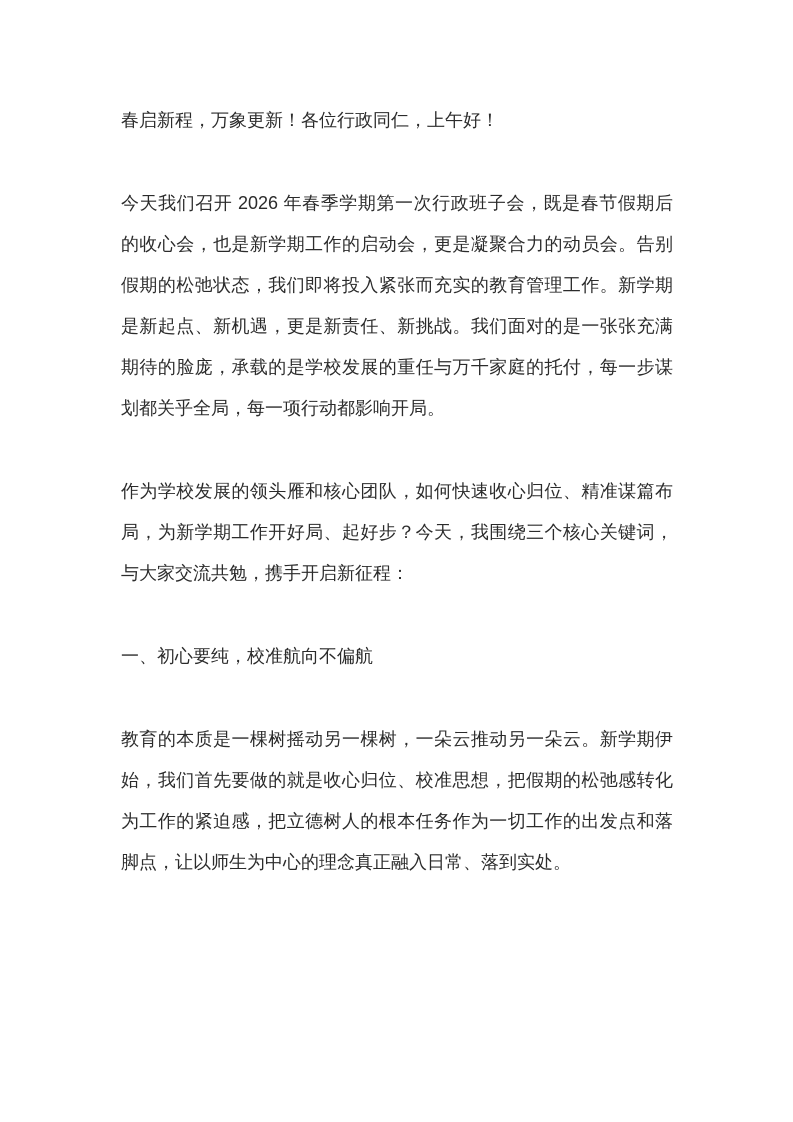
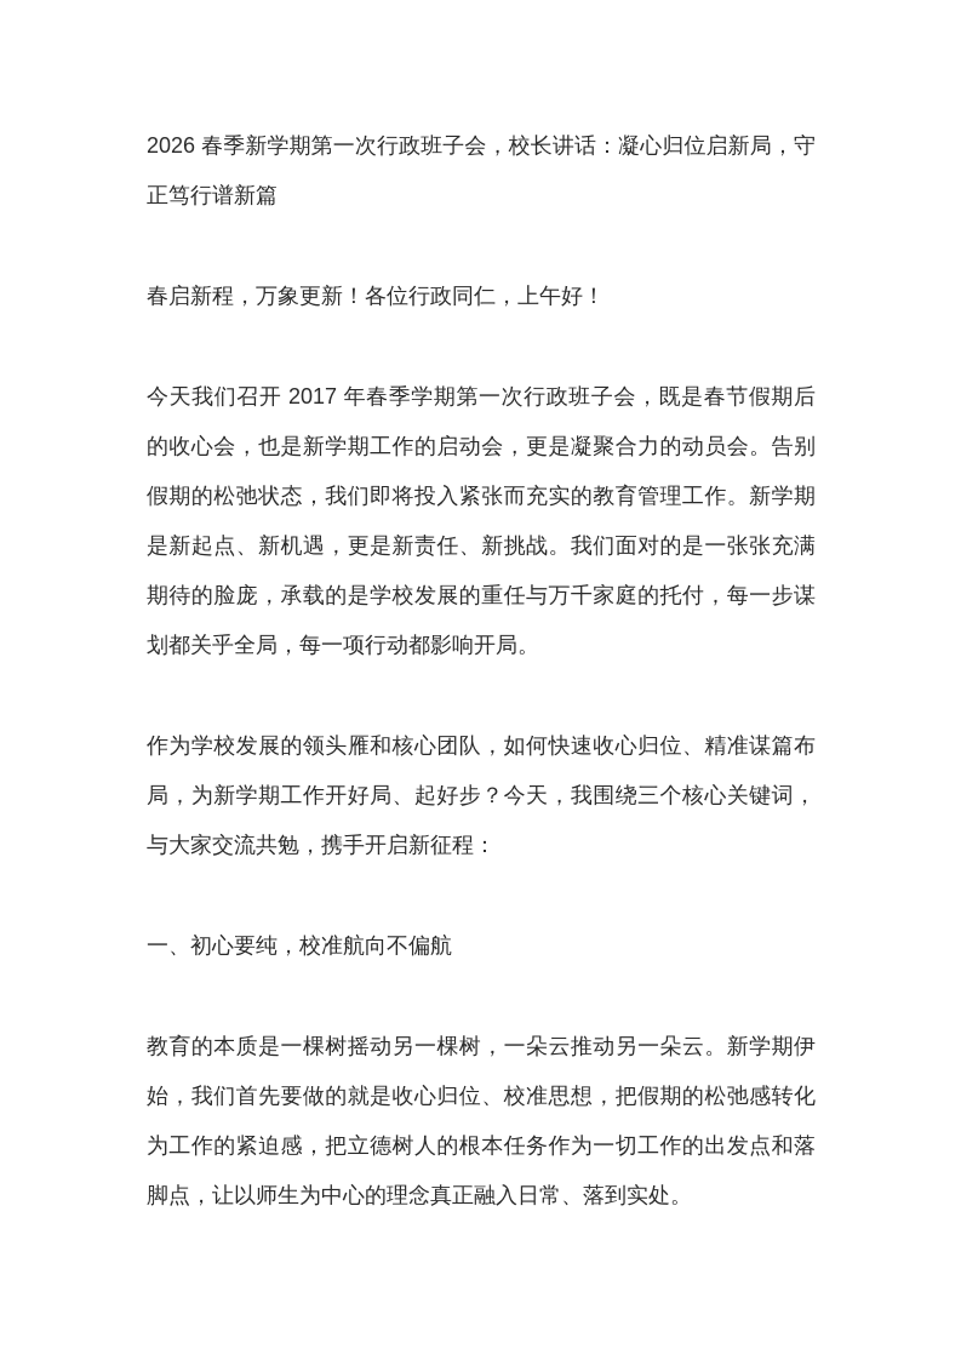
+ 2026 春季新学期第一次行政班子会，校长讲话：凝心归位启新局，守正笃行谱新篇
  春启新程，万象更新！各位行政同仁，上午好！
- 今天我们召开 2026 年春季学期第一次行政班子会，既是春节假期后的收心会，也是新学期工作的启动会，更是凝聚合力的动员会。告别假期的松弛状态，我们即将投入紧张而充实的教育管理工作。新学期是新起点、新机遇，更是新责任、新挑战。我们面对的是一张张充满期待的脸庞，承载的是学校发展的重任与万千家庭的托付，每一步谋划都关乎全局，每一项行动都影响开局。
+ 今天我们召开 2017 年春季学期第一次行政班子会，既是春节假期后的收心会，也是新学期工作的启动会，更是凝聚合力的动员会。告别假期的松弛状态，我们即将投入紧张而充实的教育管理工作。新学期是新起点、新机遇，更是新责任、新挑战。我们面对的是一张张充满期待的脸庞，承载的是学校发展的重任与万千家庭的托付，每一步谋划都关乎全局，每一项行动都影响开局。
  作为学校发展的领头雁和核心团队，如何快速收心归位、精准谋篇布局，为新学期工作开好局、起好步？今天，我围绕三个核心关键词，与大家交流共勉，携手开启新征程：
  一、初心要纯，校准航向不偏航
  教育的本质是一棵树摇动另一棵树，一朵云推动另一朵云。新学期伊始，我们首先要做的就是收心归位、校准思想，把假期的松弛感转化为工作的紧迫感，把立德树人的根本任务作为一切工作的出发点和落脚点，让以师生为中心的理念真正融入日常、落到实处。
